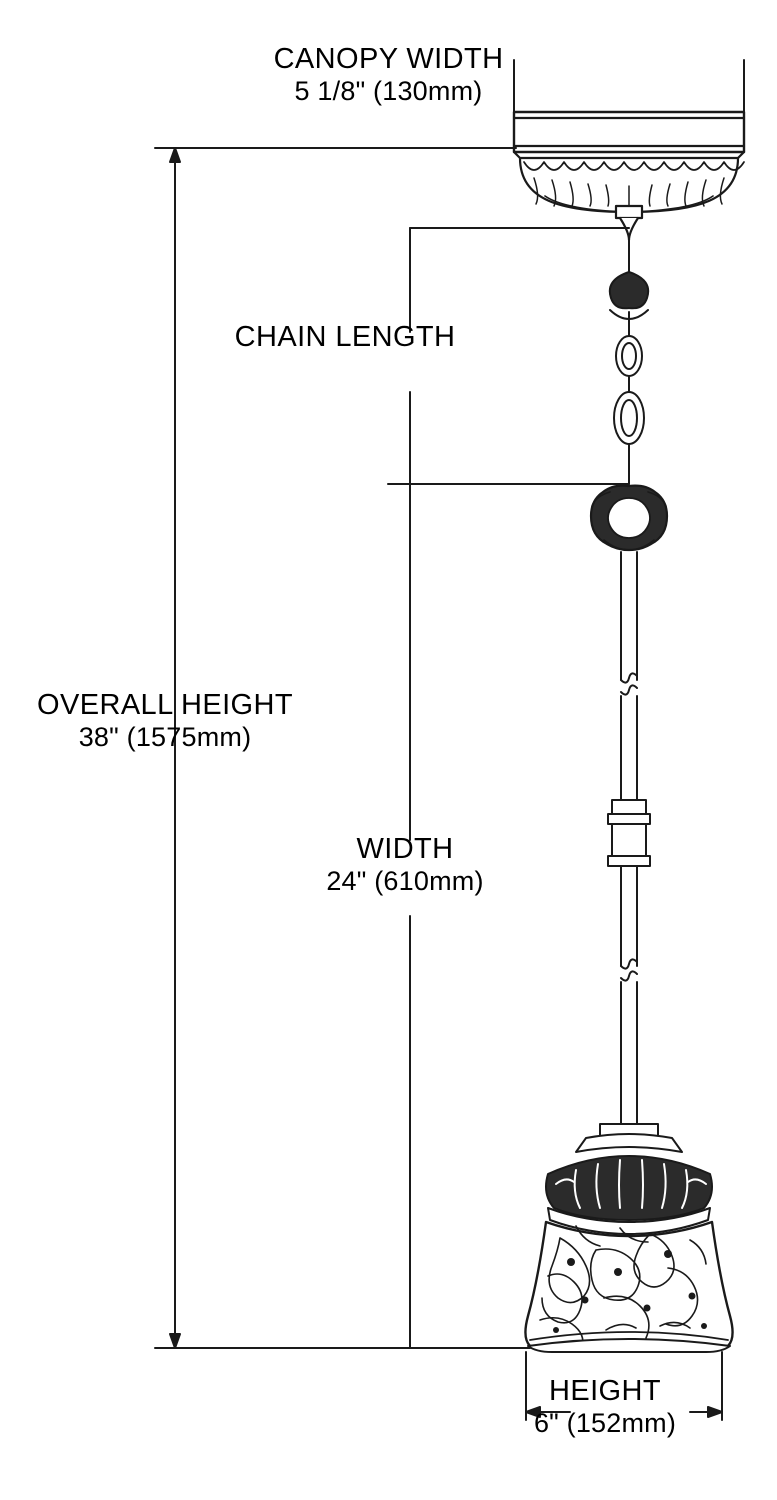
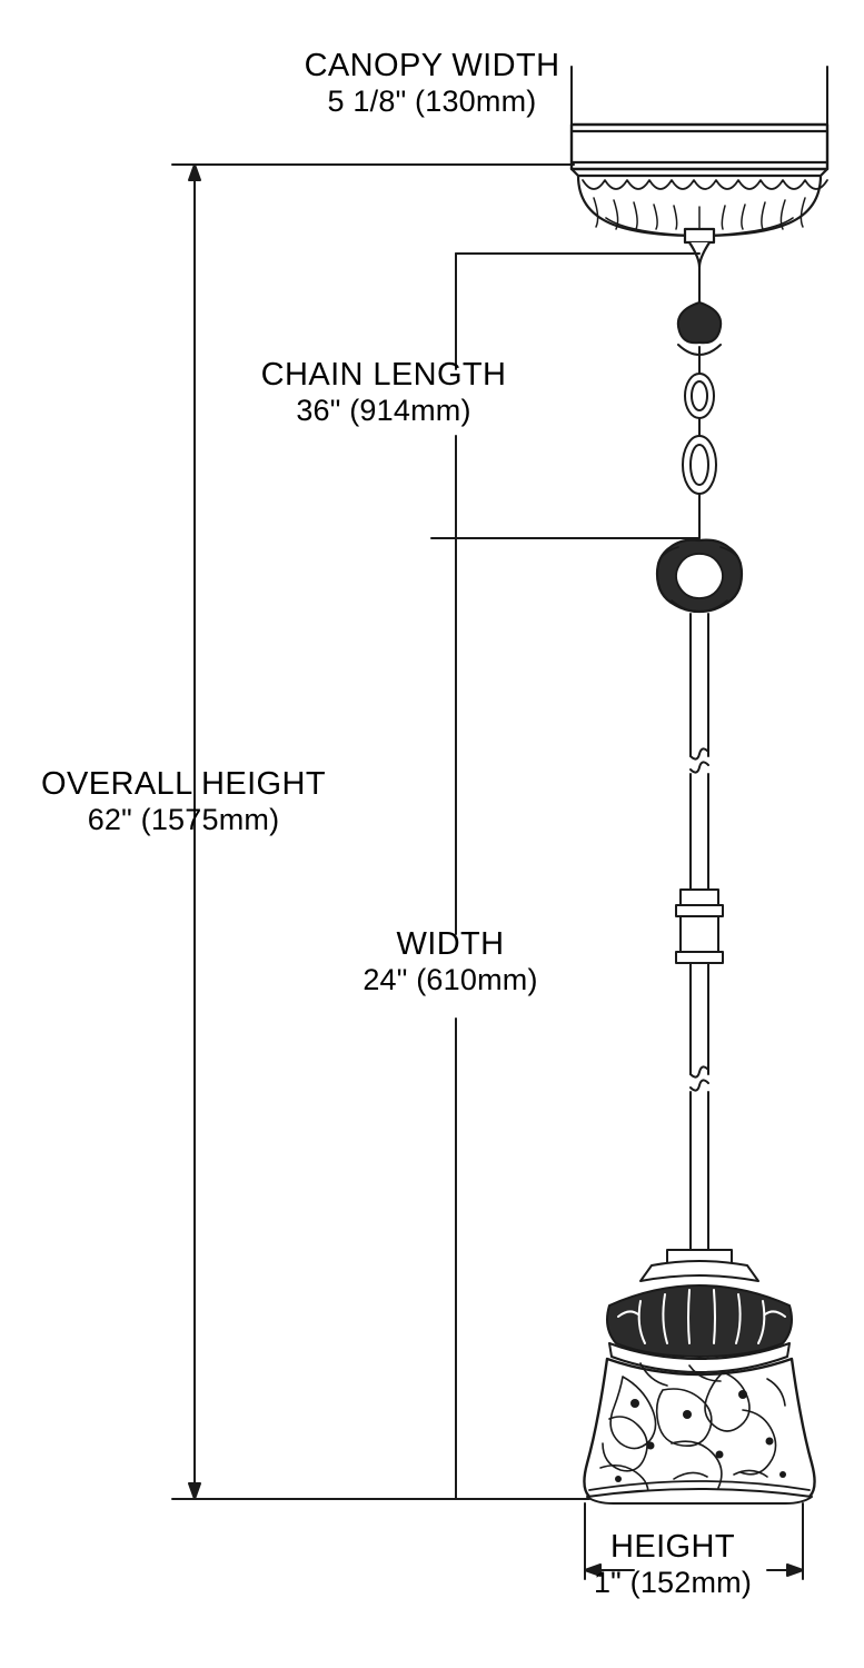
  CANOPY WIDTH
  5 1/8" (130mm)
  CHAIN LENGTH
+ 36" (914mm)
  OVERALL HEIGHT
- 38" (1575mm)
+ 62" (1575mm)
  WIDTH
  24" (610mm)
  HEIGHT
- 6" (152mm)
+ 1" (152mm)
